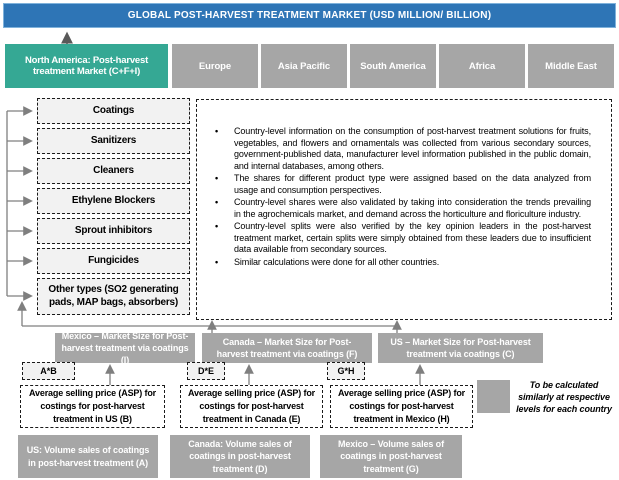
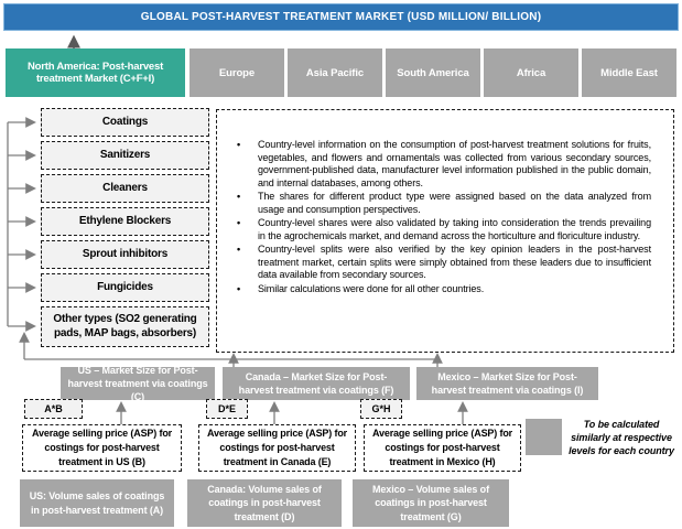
  GLOBAL POST-HARVEST TREATMENT MARKET (USD MILLION/ BILLION)
  North America: Post-harvest treatment Market (C+F+I)
  Europe
  Asia Pacific
  South America
  Africa
  Middle East
  Coatings
  Sanitizers
  Cleaners
  Ethylene Blockers
  Sprout inhibitors
  Fungicides
  Other types (SO2 generating pads, MAP bags, absorbers)
  Country-level information on the consumption of post-harvest treatment solutions for fruits, vegetables, and flowers and ornamentals was collected from various secondary sources, government-published data, manufacturer level information published in the public domain, and internal databases, among others.
  The shares for different product type were assigned based on the data analyzed from usage and consumption perspectives.
  Country-level shares were also validated by taking into consideration the trends prevailing in the agrochemicals market, and demand across the horticulture and floriculture industry.
  Country-level splits were also verified by the key opinion leaders in the post-harvest treatment market, certain splits were simply obtained from these leaders due to insufficient data available from secondary sources.
  Similar calculations were done for all other countries.
- Mexico – Market Size for Post-harvest treatment via coatings (I)
+ US – Market Size for Post-harvest treatment via coatings (C)
  Canada – Market Size for Post-harvest treatment via coatings (F)
- US – Market Size for Post-harvest treatment via coatings (C)
+ Mexico – Market Size for Post-harvest treatment via coatings (I)
  A*B
  D*E
  G*H
  Average selling price (ASP) for costings for post-harvest treatment in US (B)
  Average selling price (ASP) for costings for post-harvest treatment in Canada (E)
  Average selling price (ASP) for costings for post-harvest treatment in Mexico (H)
  US: Volume sales of coatings in post-harvest treatment (A)
  Canada: Volume sales of coatings in post-harvest treatment (D)
  Mexico – Volume sales of coatings in post-harvest treatment (G)
  To be calculated similarly at respective levels for each country
